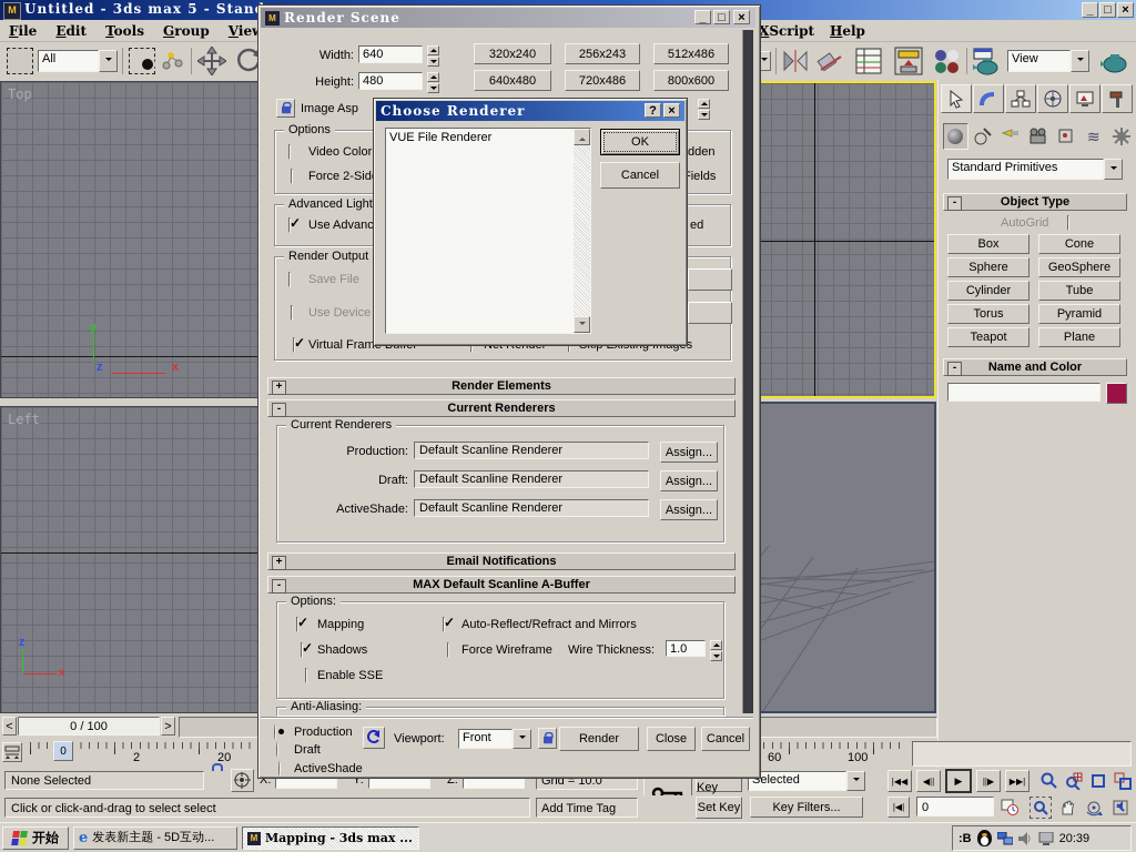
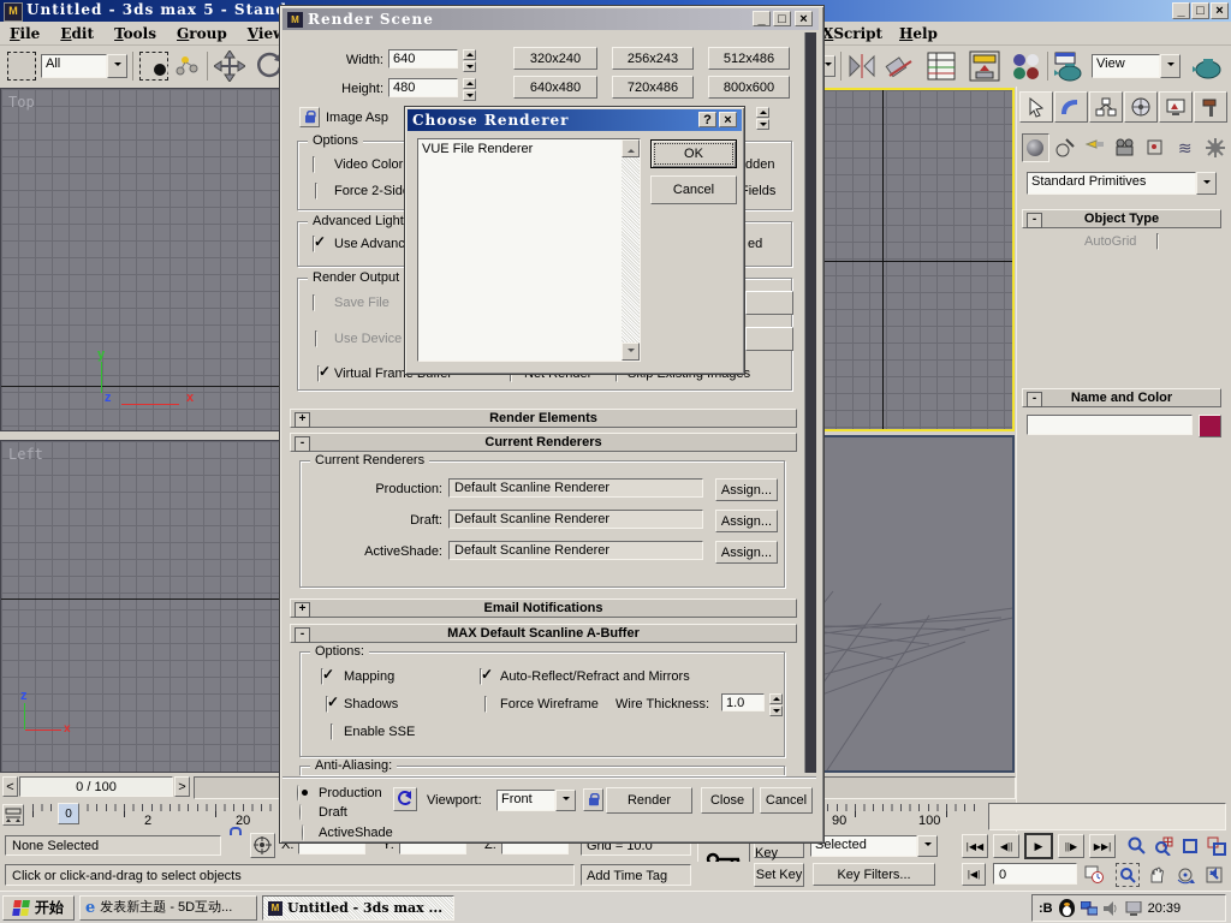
  M
  Untitled - 3ds max 5 - Stan
  _
  □
  ×
  File Edit Tools Group Vie
  XScript
  Help
  All
  View
  Top
  y
  z
  x
  Left
  z
  x
  ≋
  Standard Primitives
  -
  Object Type
  AutoGrid
- Box
- Cone
- Sphere
- GeoSphere
- Cylinder
- Tube
- Torus
- Pyramid
- Teapot
- Plane
  -
  Name and Color
  <
  0 / 100
  >
  0
  2
  20
- 60
+ 90
  100
  None Selected
  X:
  Y:
  Z:
  Grid = 10.0
  Selected
  |◀◀
  ◀||
  ▶
  ||▶
  ▶▶|
- Click or click-and-drag to select select
+ Click or click-and-drag to select objects
  Add Time Tag
  Set Key
  Key Filters...
  |◀|
  0
  开始
  e
  发表新主题 - 5D互动...
  M
- Mapping - 3ds max ...
+ Untitled - 3ds max ...
  :B
  20:39
  M
  Render Scene
  _
  □
  ×
  Width:
  640
  Height:
  480
  320x240
  256x243
  512x486
  640x480
  720x486
  800x600
  Image Asp
  Options
  Video Color
  Force 2-Sid
  dden
  ields
  Advanced Light
  Use Advanc
  ed
  Render Output
  Save File
  Use Device
  +
  Render Elements
  -
  Current Renderers
  Current Renderers
  Production:
  Default Scanline Renderer
  Assign...
  Draft:
  Default Scanline Renderer
  Assign...
  ActiveShade:
  Default Scanline Renderer
  Assign...
  +
  Email Notifications
  -
  MAX Default Scanline A-Buffer
  Options:
  Mapping
  Auto-Reflect/Refract and Mirrors
  Shadows
  Force Wireframe
  Wire Thickness:
  1.0
  Enable SSE
  Anti-Aliasing:
  Production
  Draft
  ActiveShade
  Viewport:
  Front
  Render
  Close
  Cancel
  Choose Renderer
  ?
  ×
  VUE File Renderer
  OK
  Cancel
